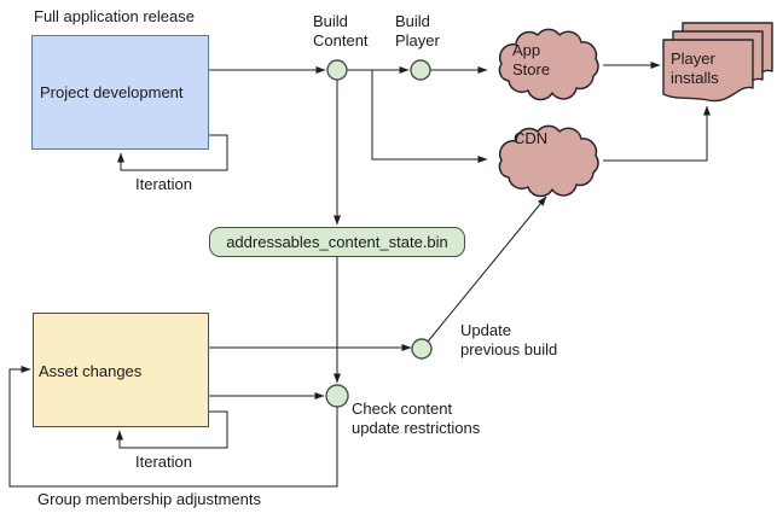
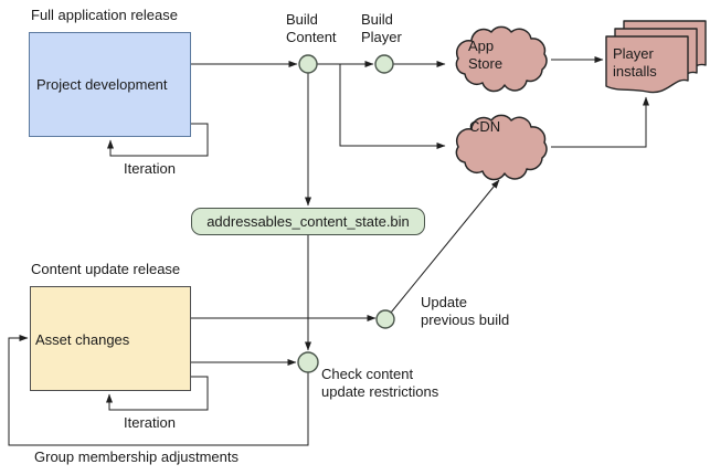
  addressables_content_state.bin
  Full application release
  Build
  Content
  Build
  Player
  Project development
  Iteration
  App
  Store
  CDN
  Player
  installs
+ Content update release
  Asset changes
  Update
  previous build
  Check content
  update restrictions
  Iteration
  Group membership adjustments
